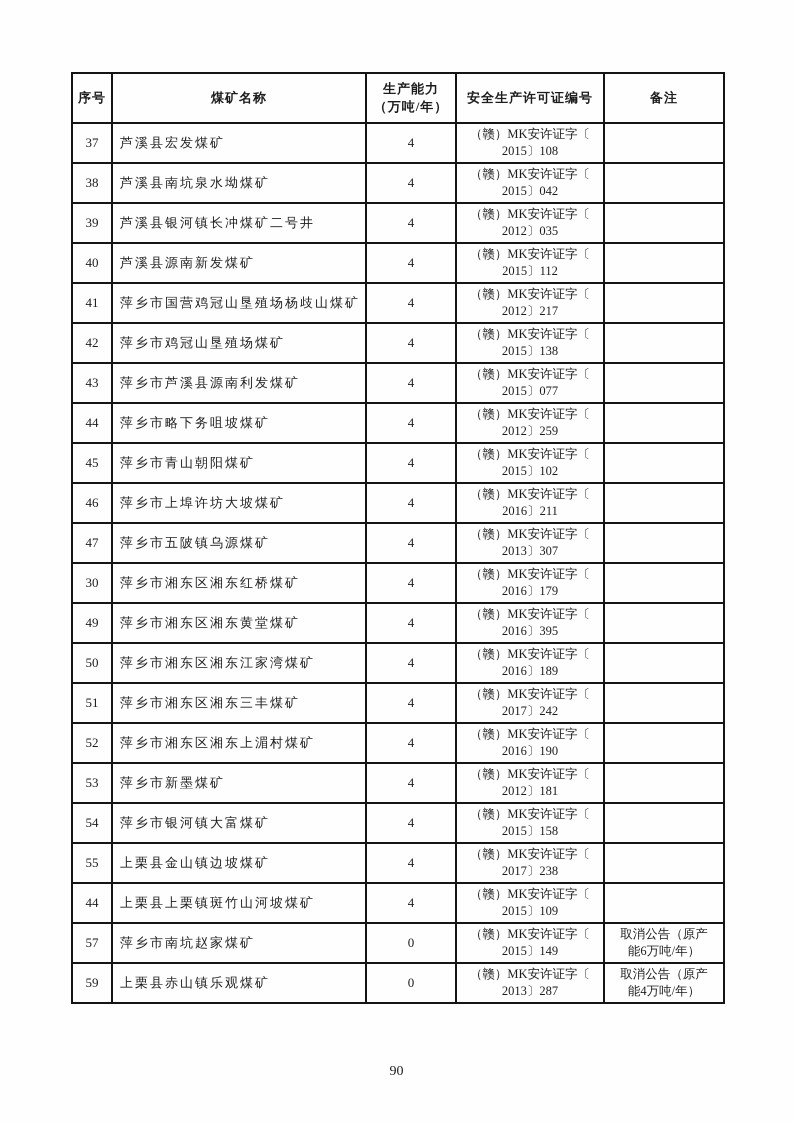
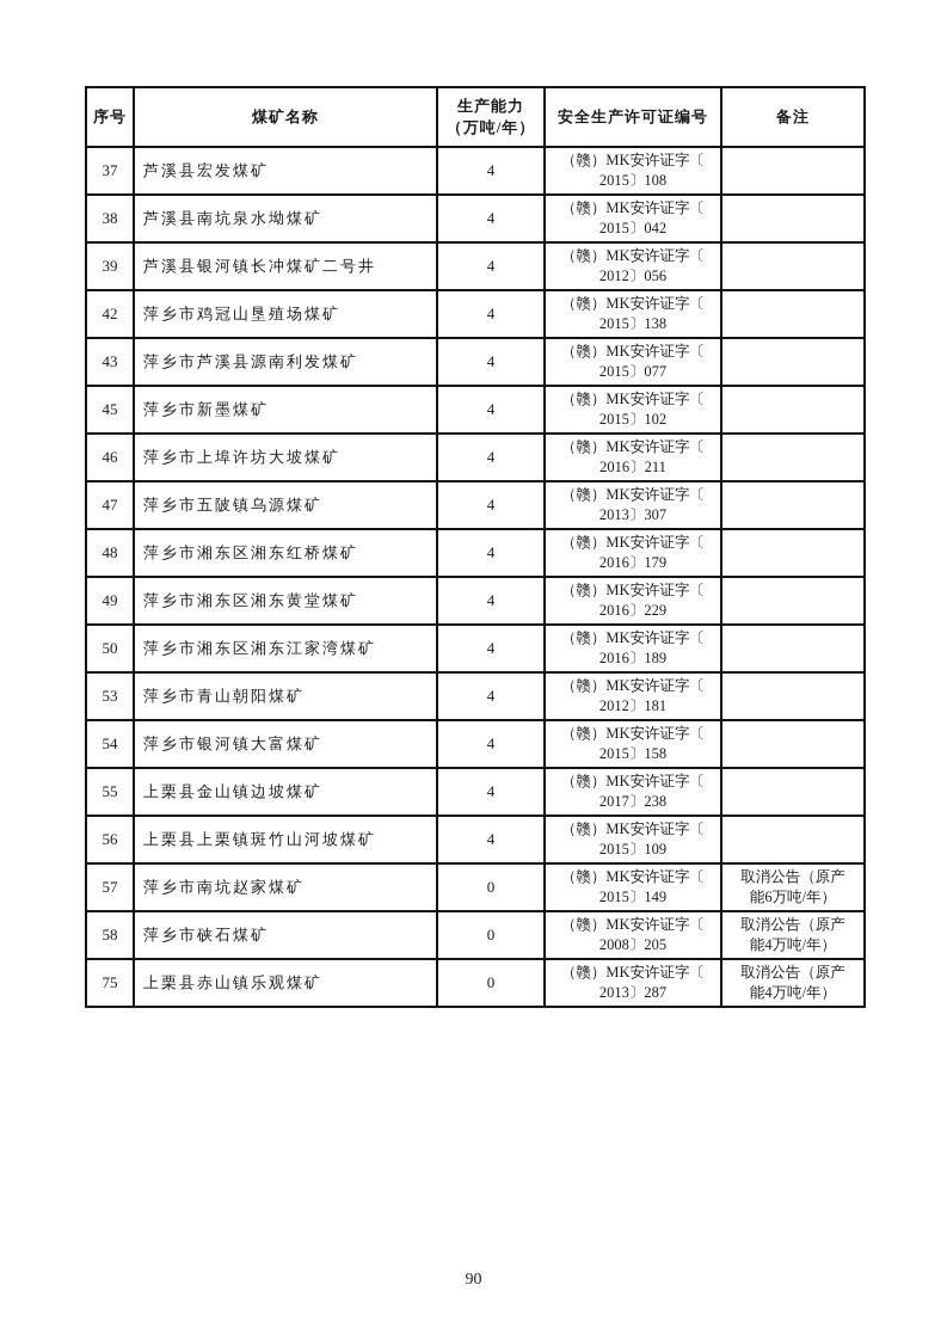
  序号	煤矿名称	生产能力 （万吨/年）	安全生产许可证编号	备注
  37	芦溪县宏发煤矿	4	（赣）MK安许证字〔 2015〕108
  38	芦溪县南坑泉水坳煤矿	4	（赣）MK安许证字〔 2015〕042
- 39	芦溪县银河镇长冲煤矿二号井	4	（赣）MK安许证字〔 2012〕035
+ 39	芦溪县银河镇长冲煤矿二号井	4	（赣）MK安许证字〔 2012〕056
- 40	芦溪县源南新发煤矿	4	（赣）MK安许证字〔 2015〕112
- 41	萍乡市国营鸡冠山垦殖场杨歧山煤矿	4	（赣）MK安许证字〔 2012〕217
  42	萍乡市鸡冠山垦殖场煤矿	4	（赣）MK安许证字〔 2015〕138
  43	萍乡市芦溪县源南利发煤矿	4	（赣）MK安许证字〔 2015〕077
- 44	萍乡市略下务咀坡煤矿	4	（赣）MK安许证字〔 2012〕259
- 45	萍乡市青山朝阳煤矿	4	（赣）MK安许证字〔 2015〕102
+ 45	萍乡市新墨煤矿	4	（赣）MK安许证字〔 2015〕102
  46	萍乡市上埠许坊大坡煤矿	4	（赣）MK安许证字〔 2016〕211
  47	萍乡市五陂镇乌源煤矿	4	（赣）MK安许证字〔 2013〕307
- 30	萍乡市湘东区湘东红桥煤矿	4	（赣）MK安许证字〔 2016〕179
+ 48	萍乡市湘东区湘东红桥煤矿	4	（赣）MK安许证字〔 2016〕179
- 49	萍乡市湘东区湘东黄堂煤矿	4	（赣）MK安许证字〔 2016〕395
+ 49	萍乡市湘东区湘东黄堂煤矿	4	（赣）MK安许证字〔 2016〕229
  50	萍乡市湘东区湘东江家湾煤矿	4	（赣）MK安许证字〔 2016〕189
- 51	萍乡市湘东区湘东三丰煤矿	4	（赣）MK安许证字〔 2017〕242
- 52	萍乡市湘东区湘东上湄村煤矿	4	（赣）MK安许证字〔 2016〕190
- 53	萍乡市新墨煤矿	4	（赣）MK安许证字〔 2012〕181
+ 53	萍乡市青山朝阳煤矿	4	（赣）MK安许证字〔 2012〕181
  54	萍乡市银河镇大富煤矿	4	（赣）MK安许证字〔 2015〕158
  55	上栗县金山镇边坡煤矿	4	（赣）MK安许证字〔 2017〕238
- 44	上栗县上栗镇斑竹山河坡煤矿	4	（赣）MK安许证字〔 2015〕109
+ 56	上栗县上栗镇斑竹山河坡煤矿	4	（赣）MK安许证字〔 2015〕109
  57	萍乡市南坑赵家煤矿	0	（赣）MK安许证字〔 2015〕149	取消公告（原产 能6万吨/年）
+ 58	萍乡市硖石煤矿	0	（赣）MK安许证字〔 2008〕205	取消公告（原产 能4万吨/年）
- 59	上栗县赤山镇乐观煤矿	0	（赣）MK安许证字〔 2013〕287	取消公告（原产 能4万吨/年）
+ 75	上栗县赤山镇乐观煤矿	0	（赣）MK安许证字〔 2013〕287	取消公告（原产 能4万吨/年）
  90
